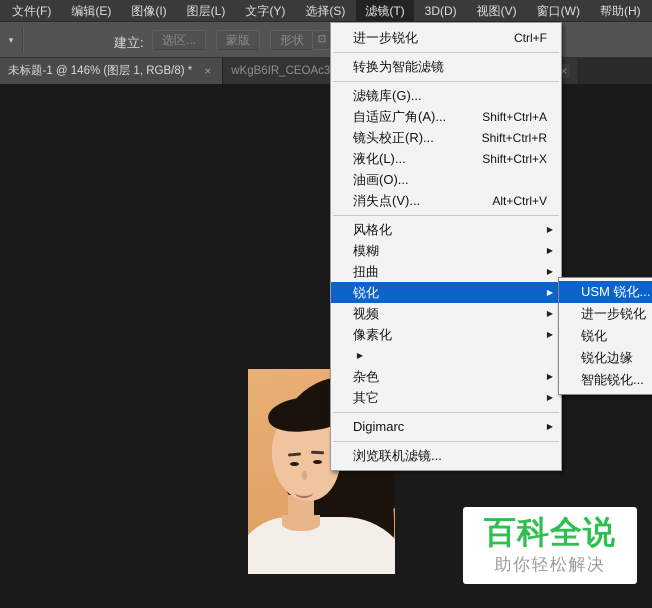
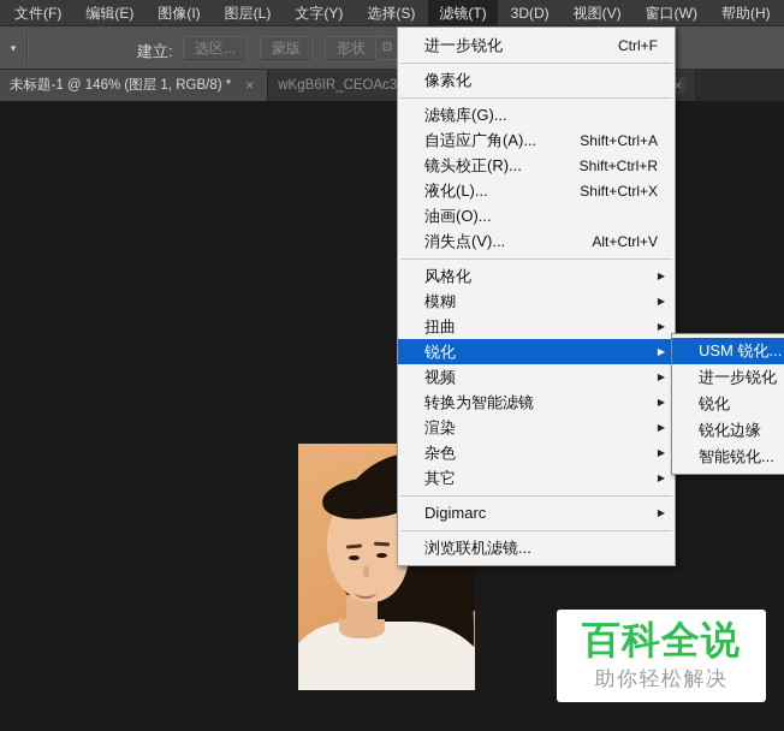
  文件(F)
  编辑(E)
  图像(I)
  图层(L)
  文字(Y)
  选择(S)
  滤镜(T)
  3D(D)
  视图(V)
  窗口(W)
  帮助(H)
  ▾
  建立:
  选区...
  蒙版
  形状
  ⊡
  未标题-1 @ 146% (图层 1, RGB/8) *
  ×
  wKgB6IR_CEOAc3
  ×
  进一步锐化
  Ctrl+F
- 转换为智能滤镜
+ 像素化
  滤镜库(G)...
  自适应广角(A)...
  Shift+Ctrl+A
  镜头校正(R)...
  Shift+Ctrl+R
  液化(L)...
  Shift+Ctrl+X
  油画(O)...
  消失点(V)...
  Alt+Ctrl+V
  风格化
  ▶
  模糊
  ▶
  扭曲
  ▶
  锐化
  ▶
  视频
  ▶
- 像素化
+ 转换为智能滤镜
  ▶
+ 渲染
  ▶
  杂色
  ▶
  其它
  ▶
  Digimarc
  ▶
  浏览联机滤镜...
  USM 锐化...
  进一步锐化
  锐化
  锐化边缘
  智能锐化...
  百科全说
  助你轻松解决
